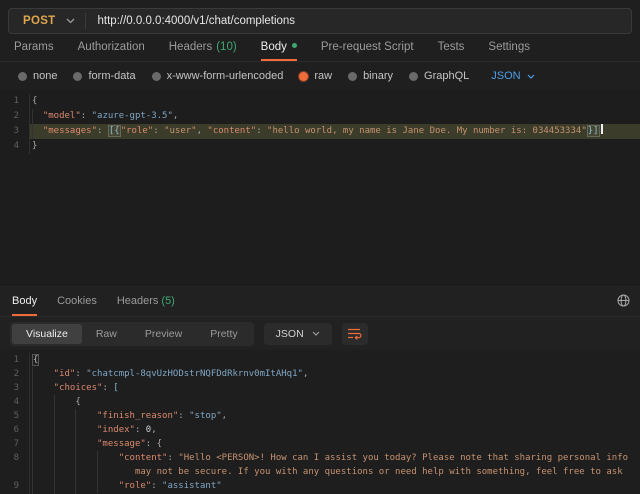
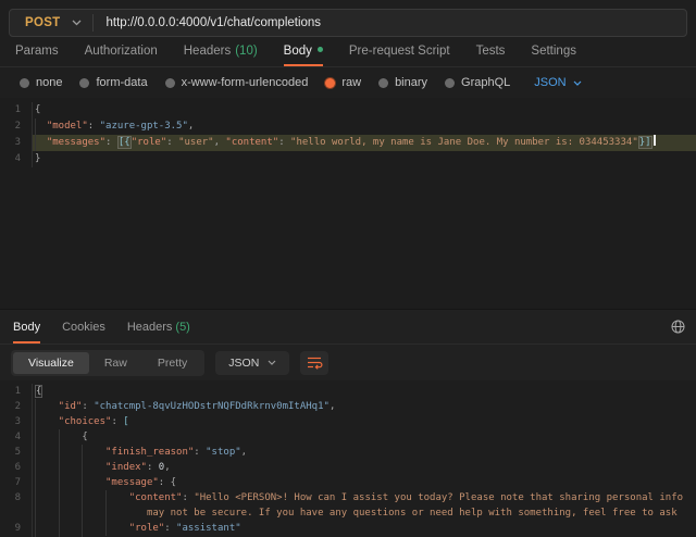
  POST
  http://0.0.0.0:4000/v1/chat/completions
  Params
  Authorization
  Headers (10)
  Body
  Pre-request Script
  Tests
  Settings
  none
  form-data
  x-www-form-urlencoded
  raw
  binary
  GraphQL
  JSON
  1
  {
  2
  "model": "azure-gpt-3.5",
  3
  "messages": [{"role": "user", "content": "hello world, my name is Jane Doe. My number is: 034453334"}]
  4
  }
  Body
  Cookies
  Headers (5)
  Visualize
  Raw
- Preview
  Pretty
  JSON
  1
  {
  2
  "id": "chatcmpl-8qvUzHODstrNQFDdRkrnv0mItAHq1",
  3
  "choices": [
  4
  {
  5
  "finish_reason": "stop",
  6
  "index": 0,
  7
  "message": {
  8
  "content": "Hello <PERSON>! How can I assist you today? Please note that sharing personal info
- may not be secure. If you with any questions or need help with something, feel free to ask
+ may not be secure. If you have any questions or need help with something, feel free to ask
  9
  "role": "assistant"
